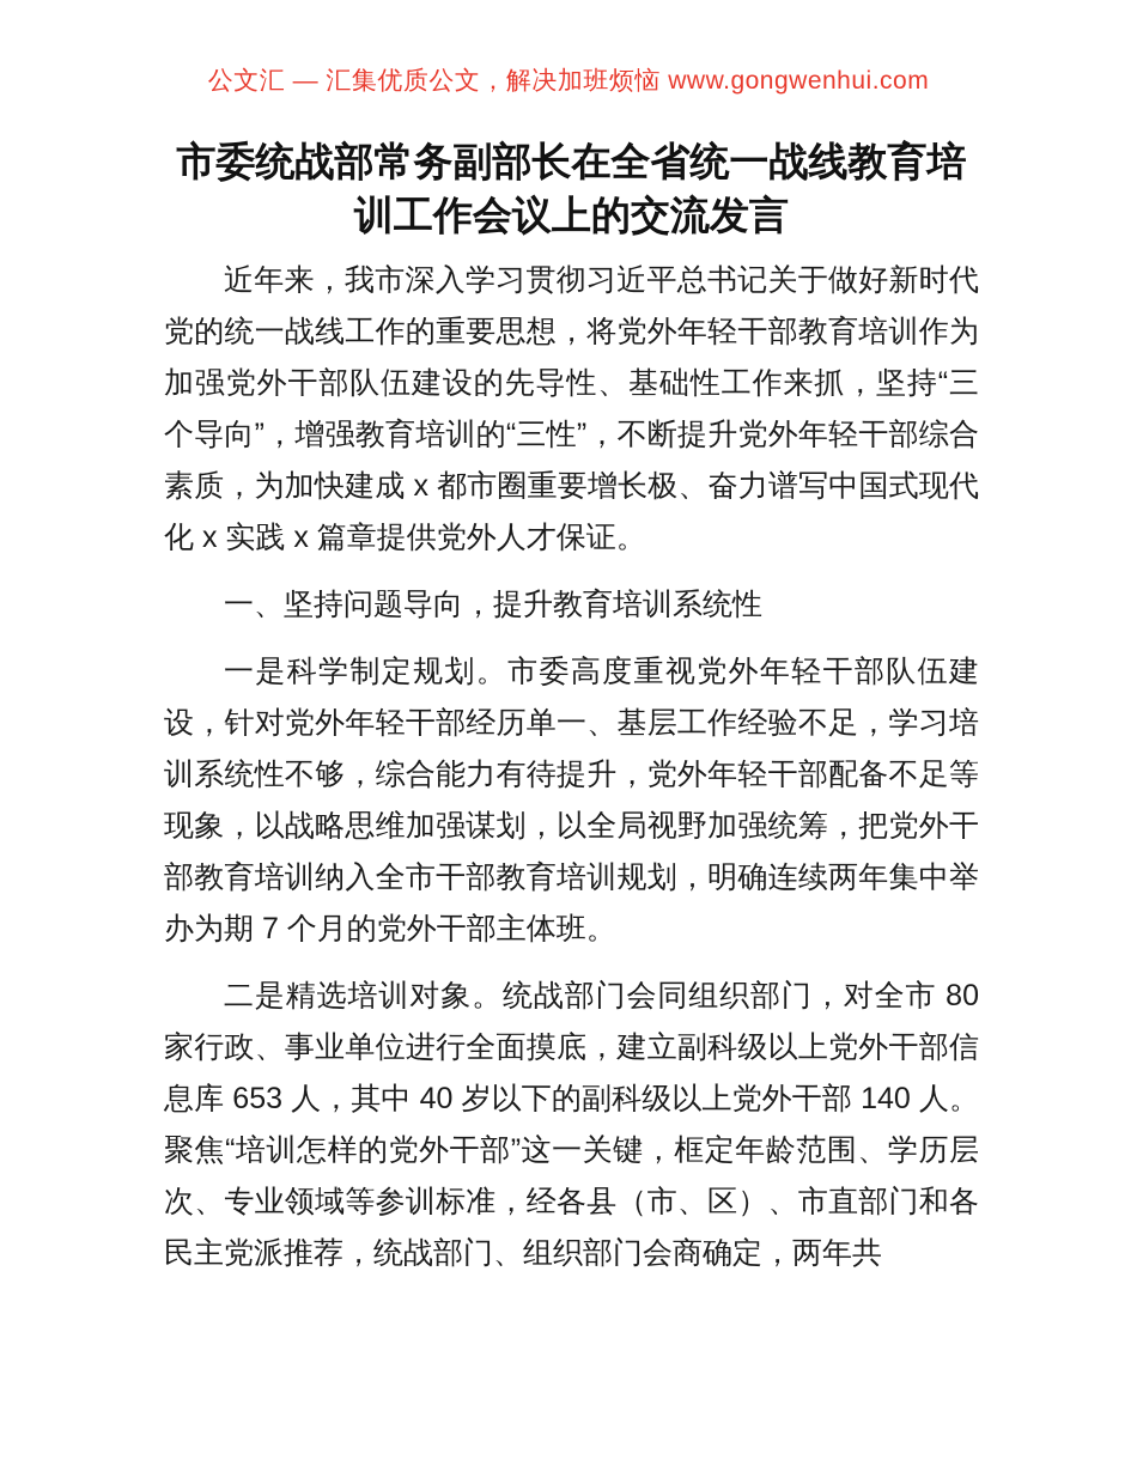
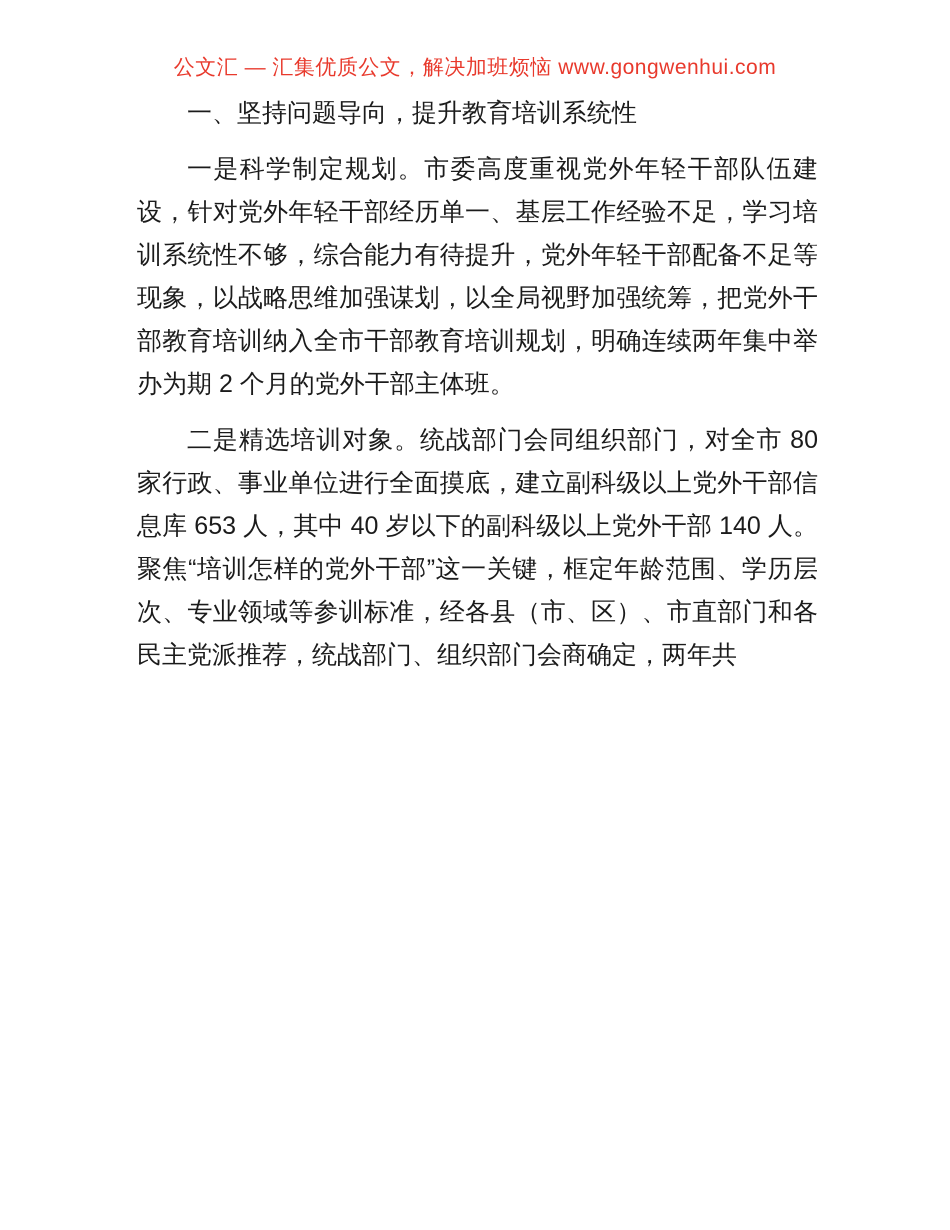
  公文汇 — 汇集优质公文，解决加班烦恼 www.gongwenhui.com
- 市委统战部常务副部长在全省统一战线教育培训工作会议上的交流发言
- 近年来，我市深入学习贯彻习近平总书记关于做好新时代党的统一战线工作的重要思想，将党外年轻干部教育培训作为加强党外干部队伍建设的先导性、基础性工作来抓，坚持“三个导向”，增强教育培训的“三性”，不断提升党外年轻干部综合素质，为加快建成 x 都市圈重要增长极、奋力谱写中国式现代化 x 实践 x 篇章提供党外人才保证。
  一、坚持问题导向，提升教育培训系统性
- 一是科学制定规划。市委高度重视党外年轻干部队伍建设，针对党外年轻干部经历单一、基层工作经验不足，学习培训系统性不够，综合能力有待提升，党外年轻干部配备不足等现象，以战略思维加强谋划，以全局视野加强统筹，把党外干部教育培训纳入全市干部教育培训规划，明确连续两年集中举办为期 7 个月的党外干部主体班。
+ 一是科学制定规划。市委高度重视党外年轻干部队伍建设，针对党外年轻干部经历单一、基层工作经验不足，学习培训系统性不够，综合能力有待提升，党外年轻干部配备不足等现象，以战略思维加强谋划，以全局视野加强统筹，把党外干部教育培训纳入全市干部教育培训规划，明确连续两年集中举办为期 2 个月的党外干部主体班。
  二是精选培训对象。统战部门会同组织部门，对全市 80 家行政、事业单位进行全面摸底，建立副科级以上党外干部信息库 653 人，其中 40 岁以下的副科级以上党外干部 140 人。聚焦“培训怎样的党外干部”这一关键，框定年龄范围、学历层次、专业领域等参训标准，经各县（市、区）、市直部门和各民主党派推荐，统战部门、组织部门会商确定，两年共
